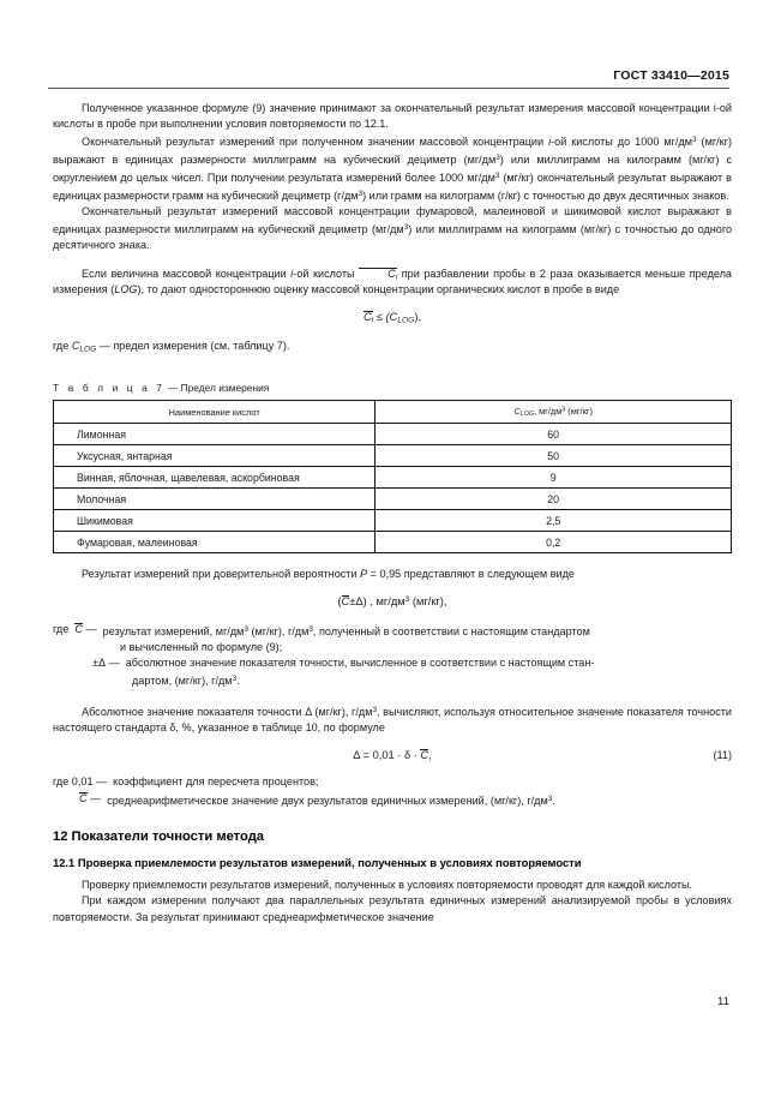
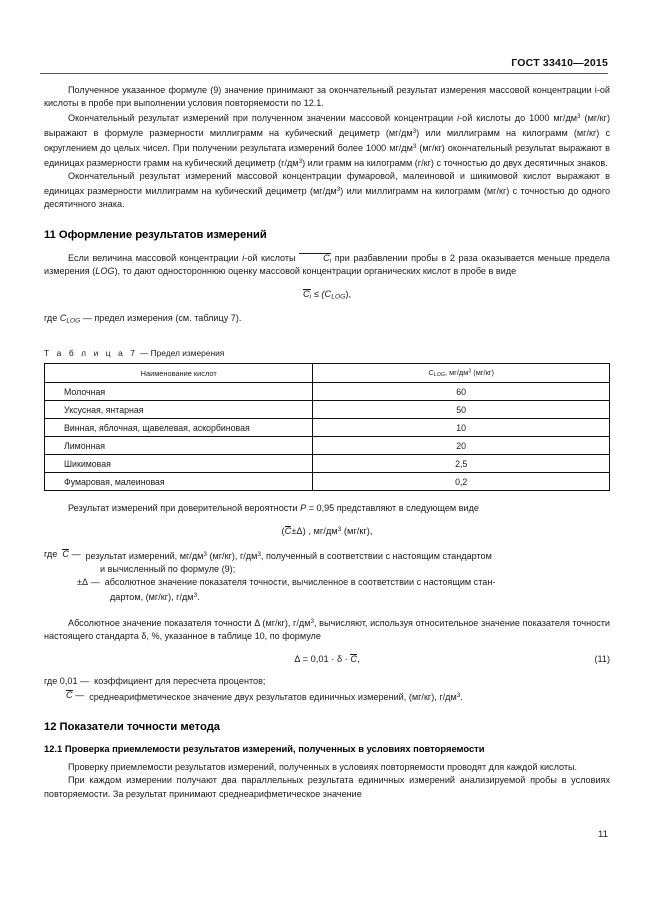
  ГОСТ 33410—2015
  Полученное указанное формуле (9) значение принимают за окончательный результат измерения массовой концентрации i-ой кислоты в пробе при выполнении условия повторяемости по 12.1.
- Окончательный результат измерений при полученном значении массовой концентрации i-ой кислоты до 1000 мг/дм (мг/кг) выражают в единицах размерности миллиграмм на кубический дециметр (мг/дм ) или миллиграмм на килограмм (мг/кг) с округлением до целых чисел. При получении результата измерений более 1000 мг/дм (мг/кг) окончательный результат выражают в единицах размерности грамм на кубический дециметр (г/дм ) или грамм на килограмм (г/кг) с точностью до двух десятичных знаков.
+ Окончательный результат измерений при полученном значении массовой концентрации i-ой кислоты до 1000 мг/дм (мг/кг) выражают в формуле размерности миллиграмм на кубический дециметр (мг/дм ) или миллиграмм на килограмм (мг/кг) с округлением до целых чисел. При получении результата измерений более 1000 мг/дм (мг/кг) окончательный результат выражают в единицах размерности грамм на кубический дециметр (г/дм ) или грамм на килограмм (г/кг) с точностью до двух десятичных знаков.
  Окончательный результат измерений массовой концентрации фумаровой, малеиновой и шикимовой кислот выражают в единицах размерности миллиграмм на кубический дециметр (мг/дм ) или миллиграмм на килограмм (мг/кг) с точностью до одного десятичного знака.
+ 11 Оформление результатов измерений
  Если величина массовой концентрации i-ой кислоты C при разбавлении пробы в 2 раза оказывается меньше предела измерения (LOG), то дают одностороннюю оценку массовой концентрации органических кислот в пробе в виде
  где C — предел измерения (см. таблицу 7).
  Т а б л и ц а 7 — Предел измерения
  Наименование кислот	C , мг/дм (мг/кг)
- Лимонная	60
+ Молочная	60
  Уксусная, янтарная	50
- Винная, яблочная, щавелевая, аскорбиновая	9
+ Винная, яблочная, щавелевая, аскорбиновая	10
- Молочная	20
+ Лимонная	20
  Шикимовая	2,5
  Фумаровая, малеиновая	0,2
  Результат измерений при доверительной вероятности P = 0,95 представляют в следующем виде
  (C±Δ) , мг/дм (мг/кг),
  где C —
  результат измерений, мг/дм (мг/кг), г/дм , полученный в соответствии с настоящим стандартом
  и вычисленный по формуле (9);
  ±Δ —
  абсолютное значение показателя точности, вычисленное в соответствии с настоящим стан-
  дартом, (мг/кг), г/дм .
  Абсолютное значение показателя точности Δ (мг/кг), г/дм , вычисляют, используя относительное значение показателя точности настоящего стандарта δ, %, указанное в таблице 10, по формуле
  Δ = 0,01 · δ · C,
  (11)
  где 0,01 —
  коэффициент для пересчета процентов;
  C —
  среднеарифметическое значение двух результатов единичных измерений, (мг/кг), г/дм .
  12 Показатели точности метода
  12.1 Проверка приемлемости результатов измерений, полученных в условиях повторяемости
  Проверку приемлемости результатов измерений, полученных в условиях повторяемости проводят для каждой кислоты.
  При каждом измерении получают два параллельных результата единичных измерений анализируемой пробы в условиях повторяемости. За результат принимают среднеарифметическое значение
  11
